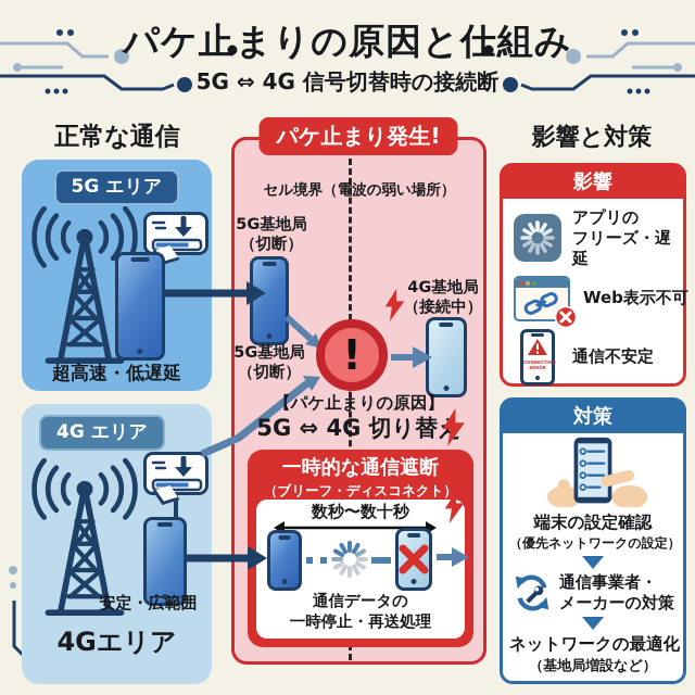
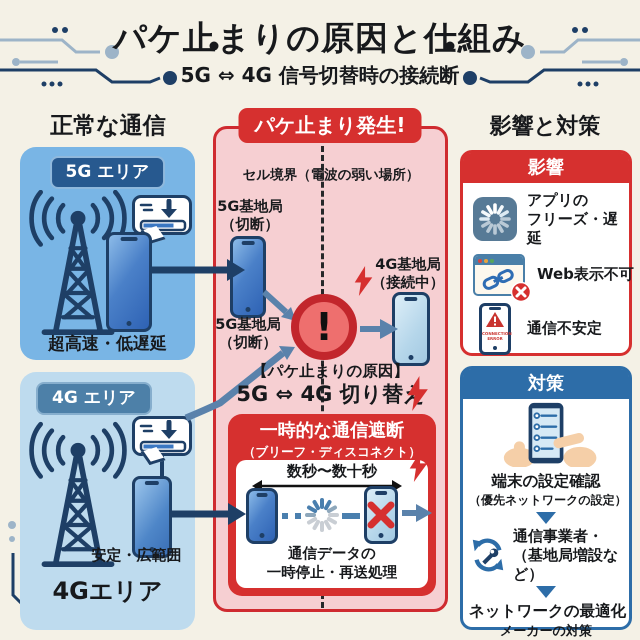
  パケ止まりの原因と仕組み
  5G ⇔ 4G 信号切替時の接続断
  正常な通信
  5G エリア
  超高速・低遅延
  4G エリア
  安定・広範囲
  4Gエリア
  パケ止まり発生!
  セル境界（電波の弱い場所）
  5G基地局
  （切断）
  5G基地局
  （切断）
  !
  4G基地局
  （接続中）
  【パケ止まりの原因】
  5G ⇔ 4G 切り替
  一時的な通信遮断
  （ブリーフ・ディスコネクト）
  数秒〜数十秒
  通信データの
  一時停止・再送処理
  影響と対策
  影響
  アプリの
  フリーズ・遅延
  Web表示不可
  通信不安定
  対策
  端末の設定確認
  （優先ネットワークの設定）
  通信事業者・
- メーカーの対策
+ （基地局増設など）
  ネットワークの最適化
- （基地局増設など）
+ メーカーの対策
